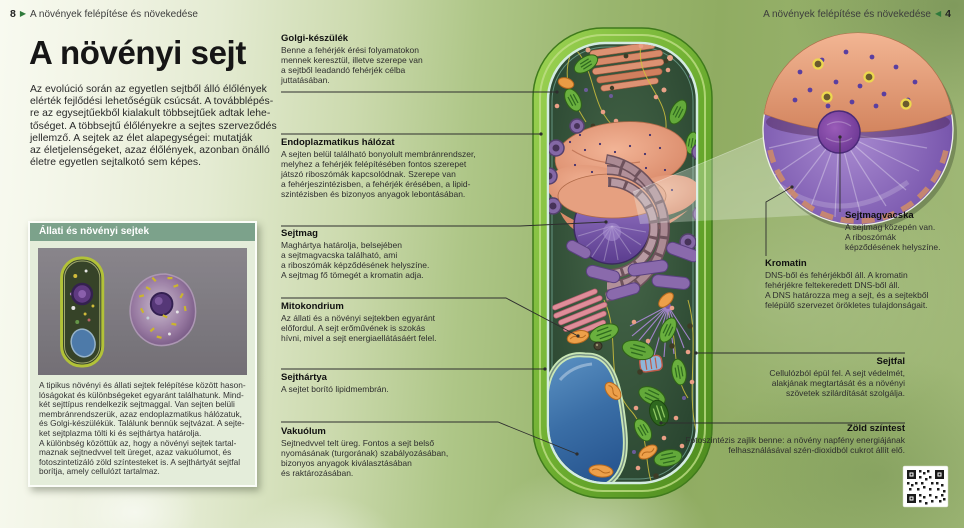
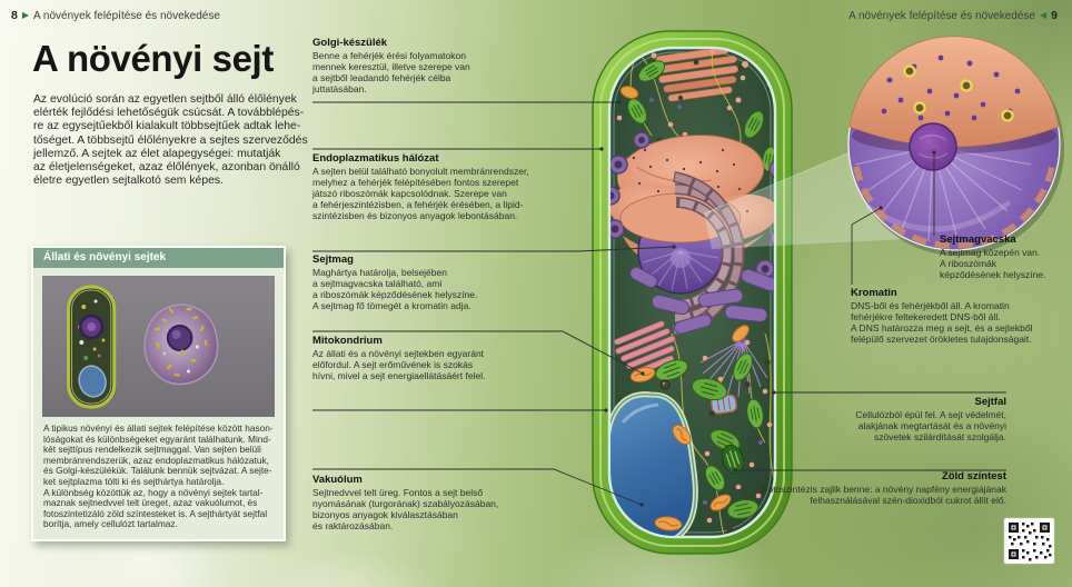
  8 ▶ A növények felépítése és növekedése
- A növények felépítése és növekedése ◀ 4
+ A növények felépítése és növekedése ◀ 9
  A növényi sejt
  Az evolúció során az egyetlen sejtből álló élőlények
  elérték fejlődési lehetőségük csúcsát. A továbblépés-
  re az egysejtűekből kialakult többsejtűek adtak lehe-
  tőséget. A többsejtű élőlényekre a sejtes szerveződés
  jellemző. A sejtek az élet alapegységei: mutatják
  az életjelenségeket, azaz élőlények, azonban önálló
  életre egyetlen sejtalkotó sem képes.
  Állati és növényi sejtek
  A tipikus növényi és állati sejtek felépítése között hason-
  lóságokat és különbségeket egyaránt találhatunk. Mind-
  két sejttípus rendelkezik sejtmaggal. Van sejten belüli
  membránrendszerük, azaz endoplazmatikus hálózatuk,
  és Golgi-készülékük. Találunk bennük sejtvázat. A sejte-
  ket sejtplazma tölti ki és sejthártya határolja.
  A különbség közöttük az, hogy a növényi sejtek tartal-
  maznak sejtnedvvel telt üreget, azaz vakuólumot, és
  fotoszintetizáló zöld színtesteket is. A sejthártyát sejtfal
  borítja, amely cellulózt tartalmaz.
  Golgi-készülék
  Benne a fehérjék érési folyamatokon
  mennek keresztül, illetve szerepe van
  a sejtből leadandó fehérjék célba
  juttatásában.
  Endoplazmatikus hálózat
  A sejten belül található bonyolult membránrendszer,
  melyhez a fehérjék felépítésében fontos szerepet
  játszó riboszómák kapcsolódnak. Szerepe van
  a fehérjeszintézisben, a fehérjék érésében, a lipid-
  szintézisben és bizonyos anyagok lebontásában.
  Sejtmag
  Maghártya határolja, belsejében
  a sejtmagvacska található, ami
  a riboszómák képződésének helyszíne.
  A sejtmag fő tömegét a kromatin adja.
  Mitokondrium
  Az állati és a növényi sejtekben egyaránt
  előfordul. A sejt erőművének is szokás
  hívni, mivel a sejt energiaellátásáért felel.
- Sejthártya
- A sejtet borító lipidmembrán.
  Vakuólum
  Sejtnedvvel telt üreg. Fontos a sejt belső
  nyomásának (turgorának) szabályozásában,
  bizonyos anyagok kiválasztásában
  és raktározásában.
  Sejtmagvacska
  A sejtmag közepén van.
  A riboszómák
  képződésének helyszíne.
  Kromatin
  DNS-ből és fehérjékből áll. A kromatin
  fehérjékre feltekeredett DNS-ből áll.
  A DNS határozza meg a sejt, és a sejtekből
  felépülő szervezet örökletes tulajdonságait.
  Sejtfal
  Cellulózból épül fel. A sejt védelmét,
  alakjának megtartását és a növényi
  szövetek szilárdítását szolgálja.
  Zöld színtest
  Fotoszintézis zajlik benne: a növény napfény energiájának
  felhasználásával szén-dioxidból cukrot állít elő.
